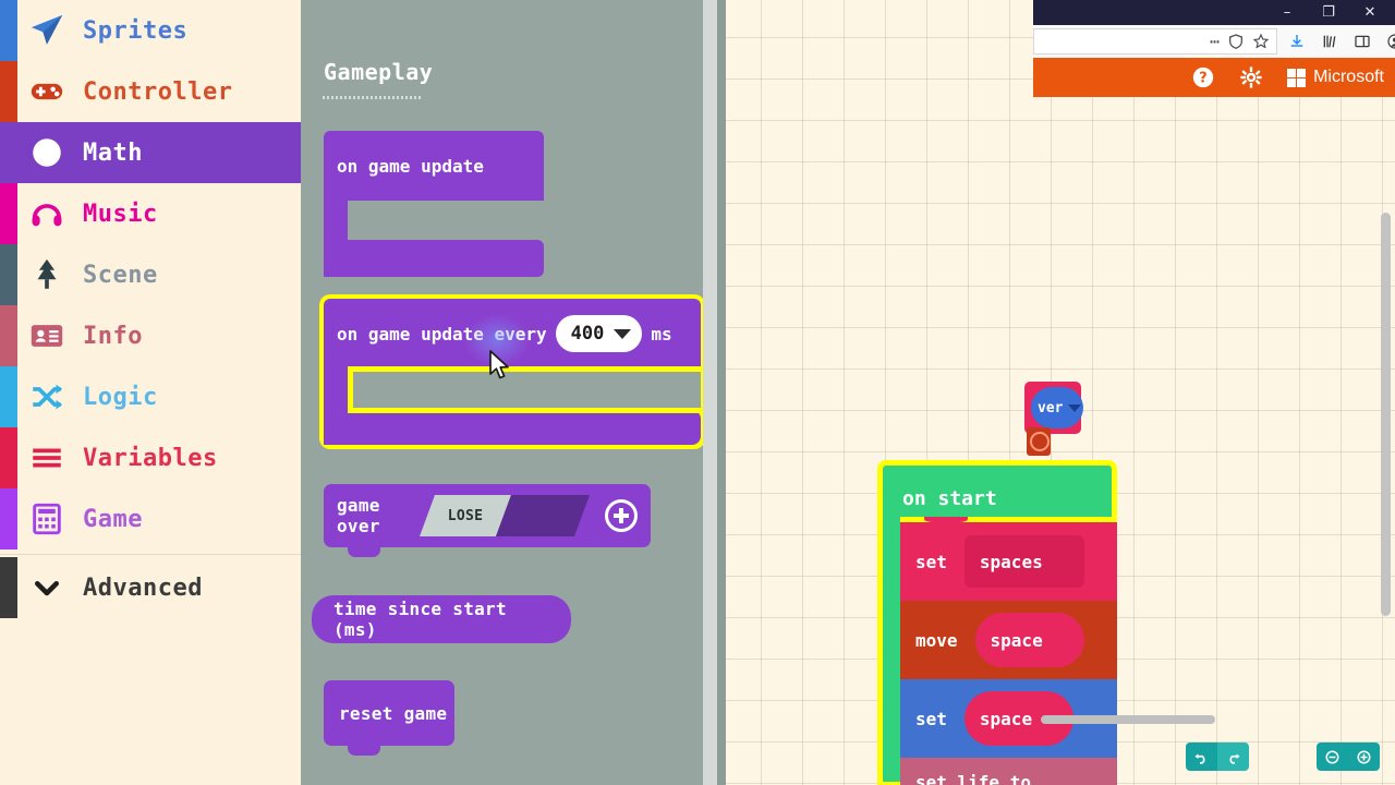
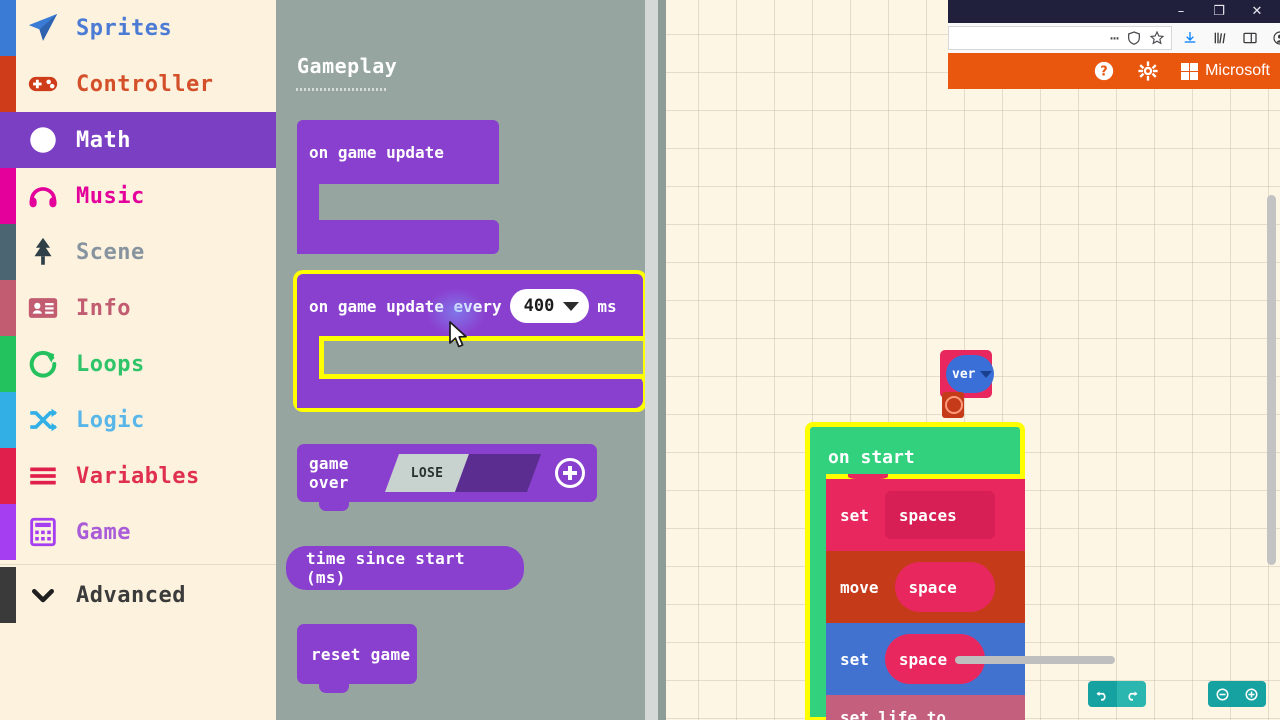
  ver
  on start
  set
  spaces
  move
  space
  set
  space
  set life to
  Gameplay
  on game update
  on game updary
  400
  ms
  game over
  LOSE
  time since start (ms)
  reset game
  Sprites
  Controller
  Math
  Music
  Scene
  Info
+ Loops
  Logic
  Variables
  Game
  Advanced
  –
  ❐
  ✕
  ⋯
  ?
  Microsoft
